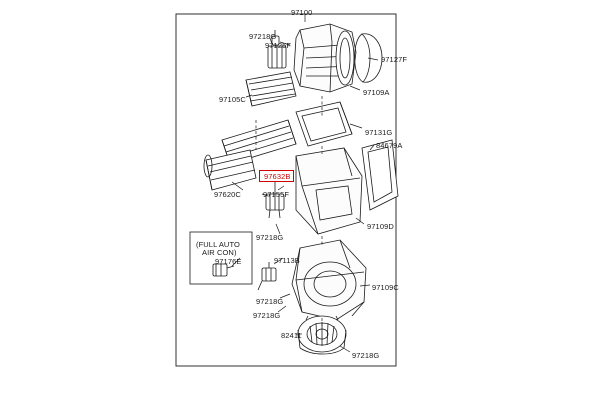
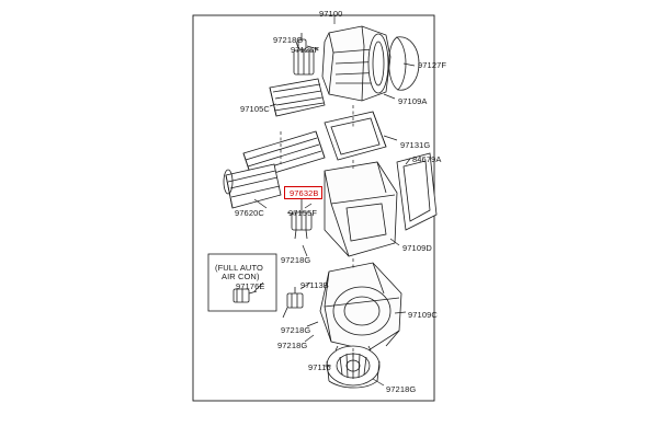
  97100
  97218G
  97125F
  97127F
  97105C
  97109A
  97131G
  84679A
  97632B
  97620C
  97155F
  97109D
  97218G
  (FULL AUTO
  AIR CON)
  97176E
  97113B
  97109C
  97218G
  97218G
- 82411
+ 97116
  97218G
